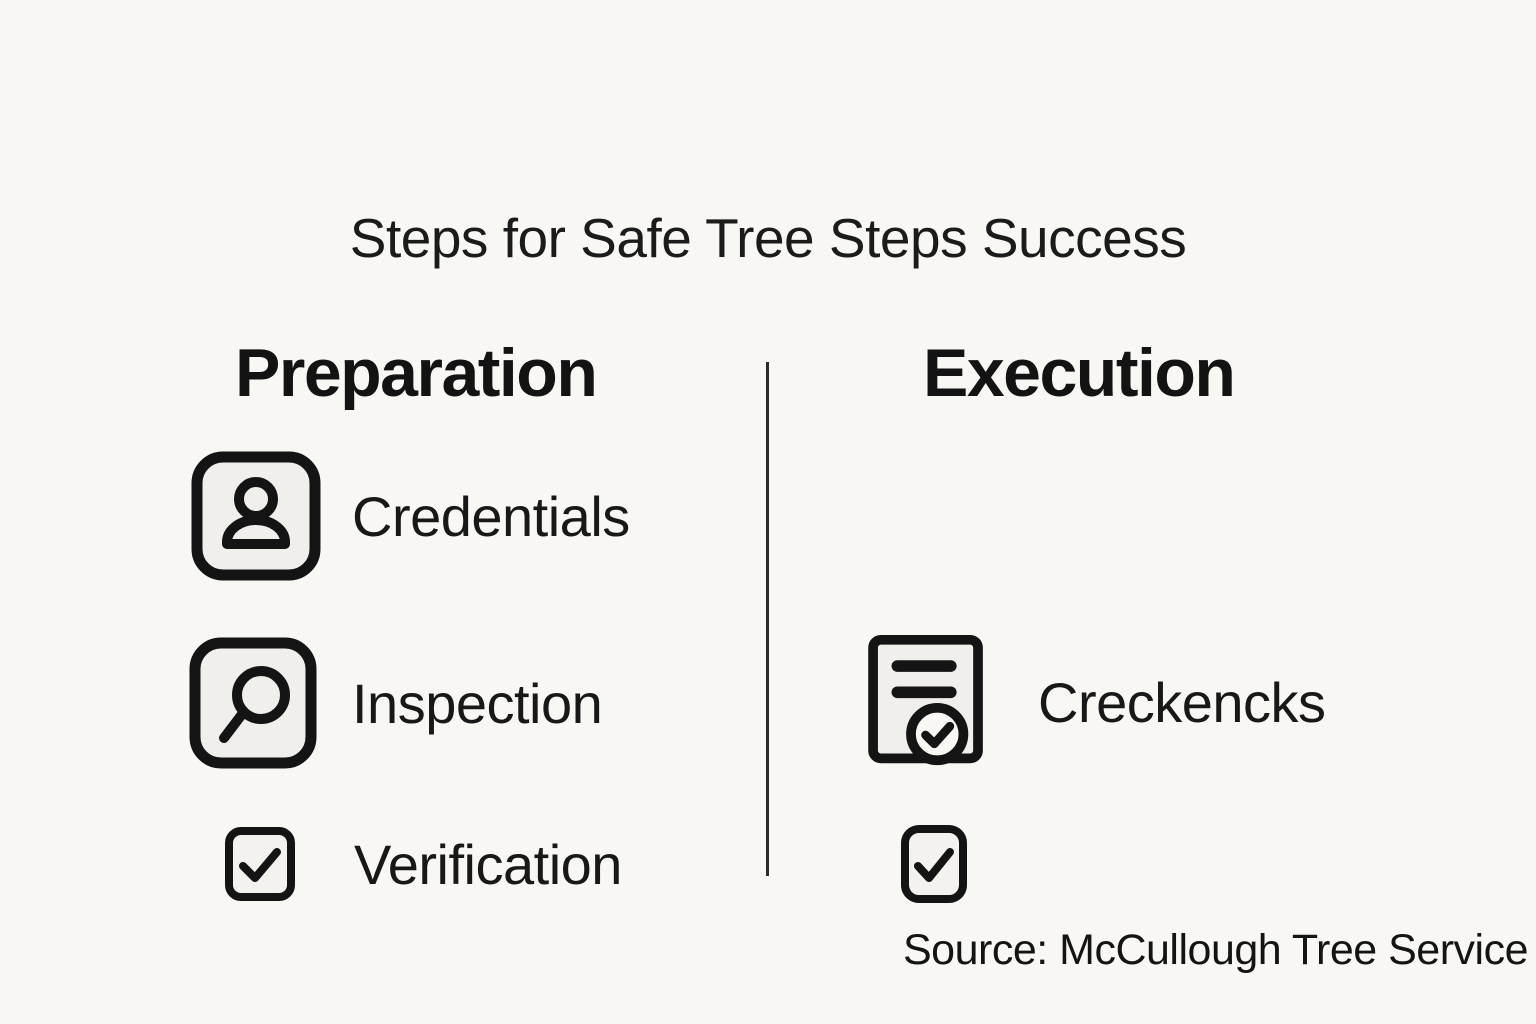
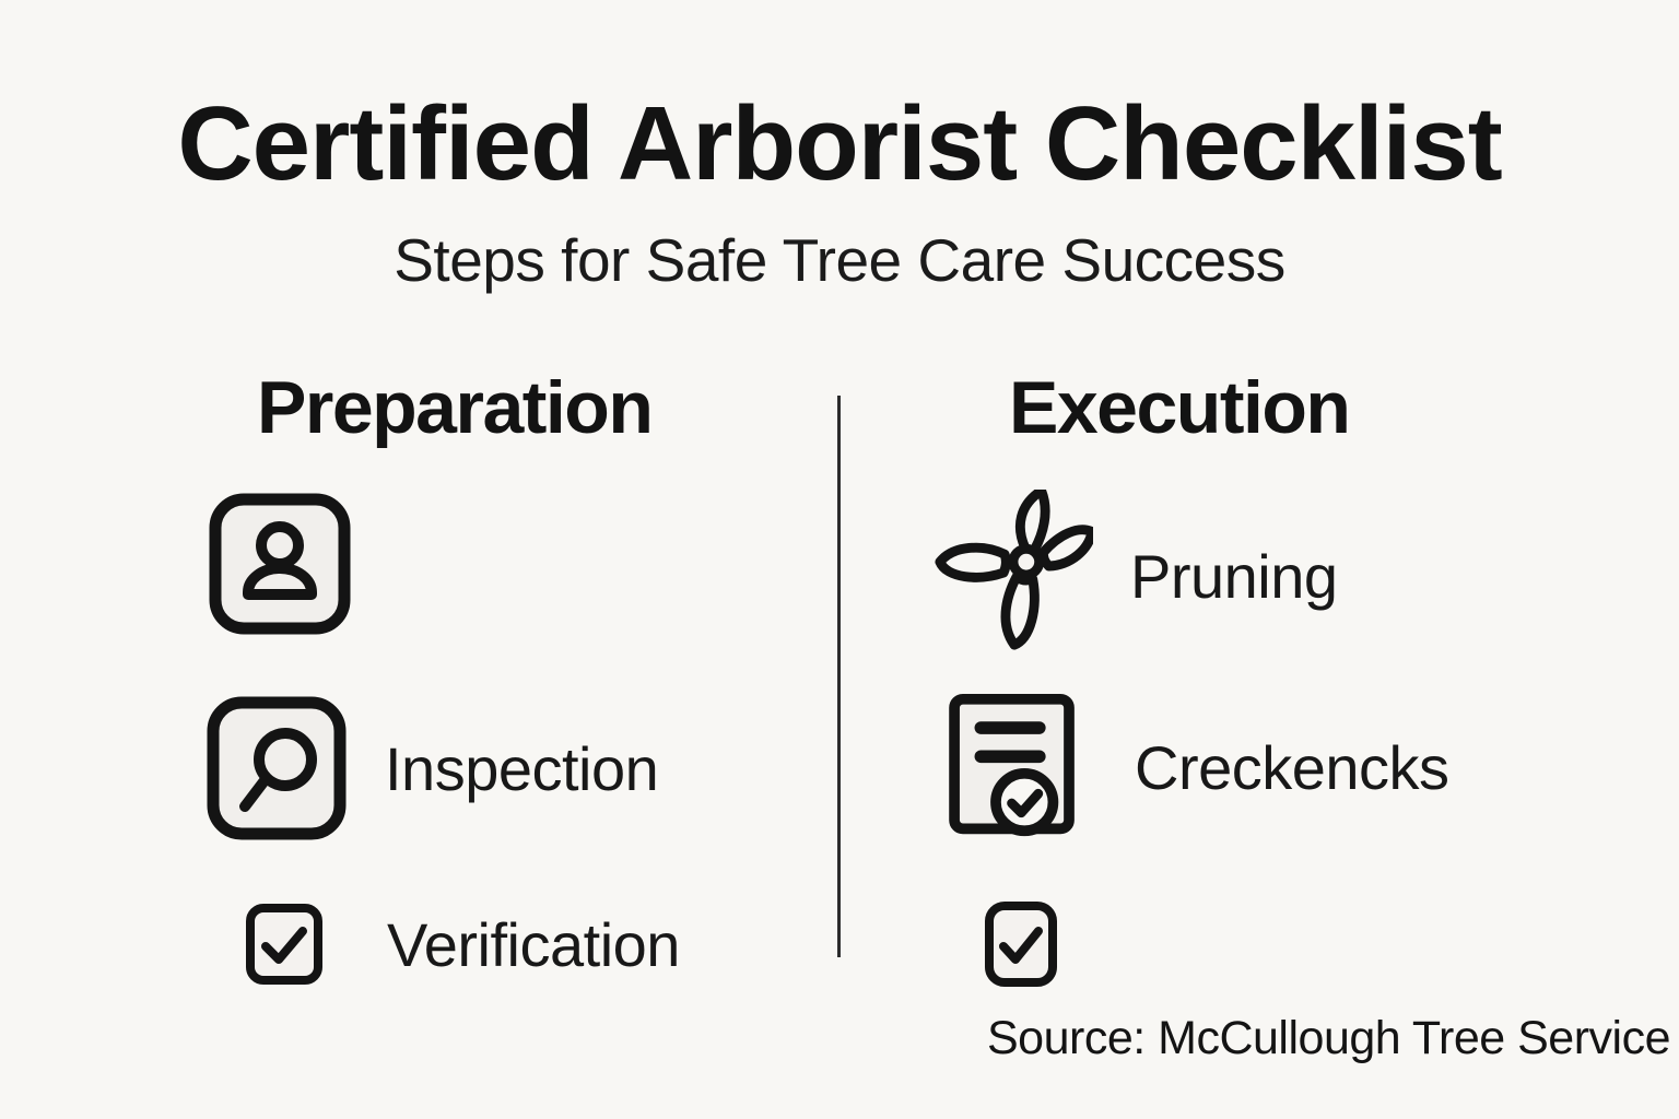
+ Certified Arborist Checklist
- Steps for Safe Tree Steps Success
+ Steps for Safe Tree Care Success
  Preparation
  Execution
- Credentials
  Inspection
  Verification
+ Pruning
  Creckencks
  Source: McCullough Tree Service
